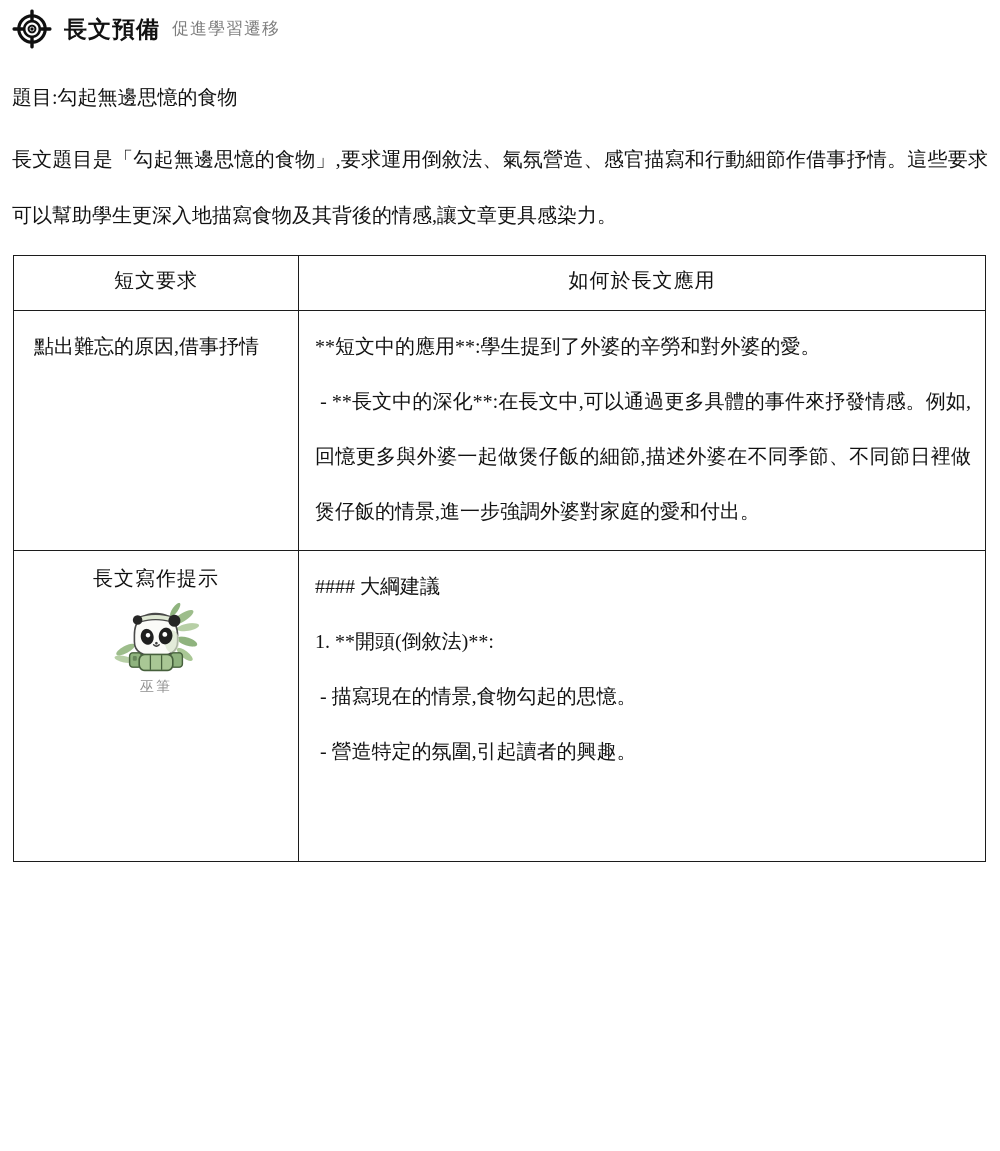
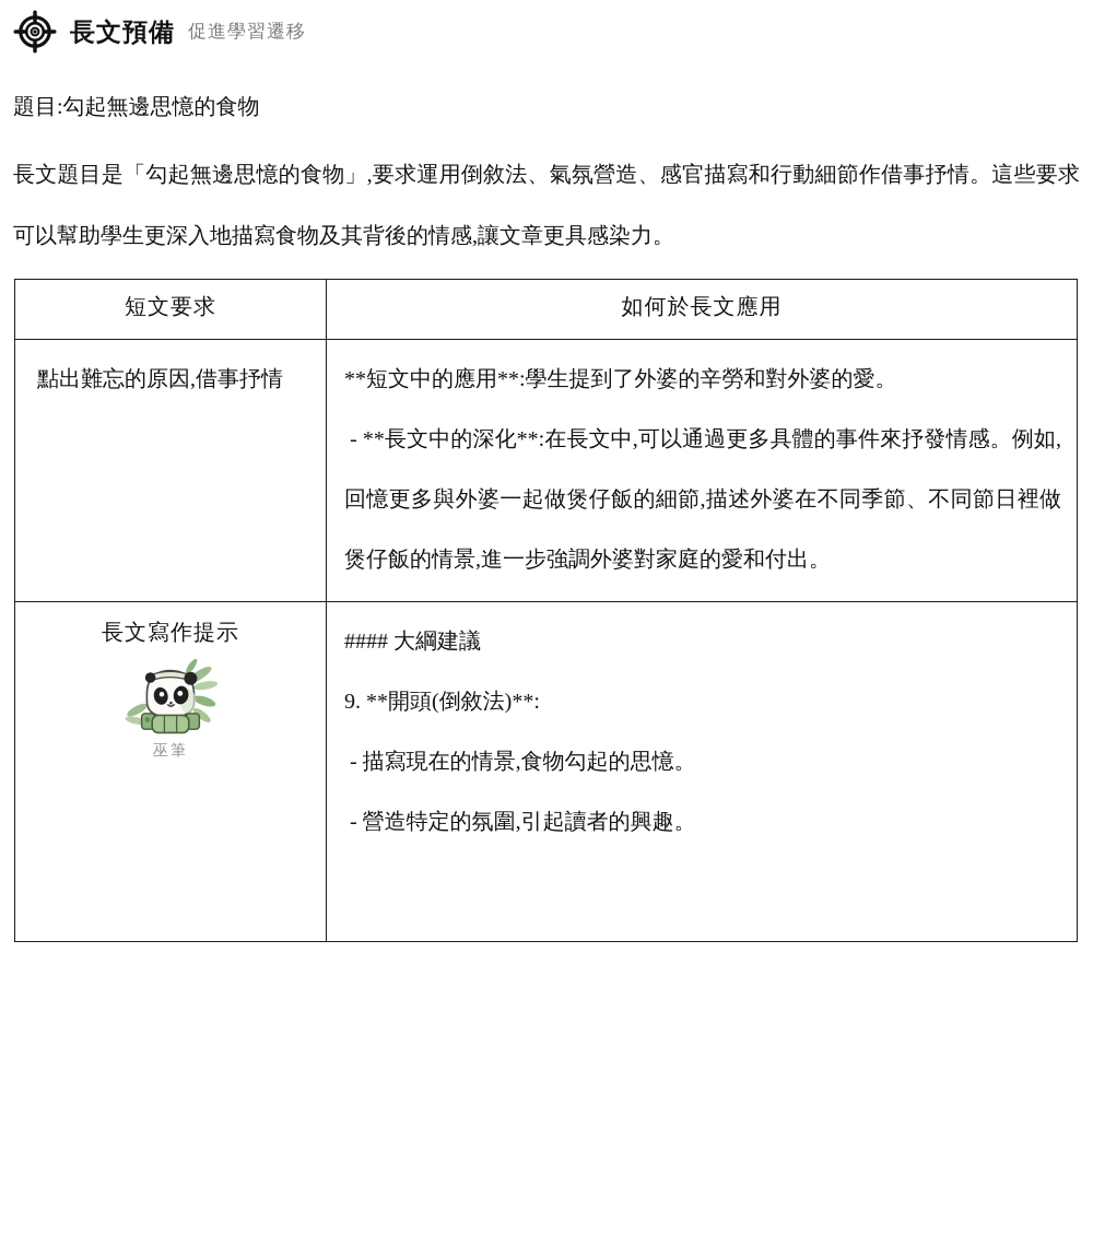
  長文預備
  促進學習遷移
  題目:勾起無邊思憶的食物
  長文題目是「勾起無邊思憶的食物」,要求運用倒敘法、氣氛營造、感官描寫和行動細節作借事抒情。這些要求可以幫助學生更深入地描寫食物及其背後的情感,讓文章更具感染力。
  短文要求	如何於長文應用
  點出難忘的原因,借事抒情	**短文中的應用**:學生提到了外婆的辛勞和對外婆的愛。 - **長文中的深化**:在長文中,可以通過更多具體的事件來抒發情感。例如,回憶更多與外婆一起做煲仔飯的細節,描述外婆在不同季節、不同節日裡做煲仔飯的情景,進一步強調外婆對家庭的愛和付出。
- 長文寫作提示 巫筆	#### 大綱建議 1. **開頭(倒敘法)**: - 描寫現在的情景,食物勾起的思憶。 - 營造特定的氛圍,引起讀者的興趣。
+ 長文寫作提示 巫筆	#### 大綱建議 9. **開頭(倒敘法)**: - 描寫現在的情景,食物勾起的思憶。 - 營造特定的氛圍,引起讀者的興趣。
